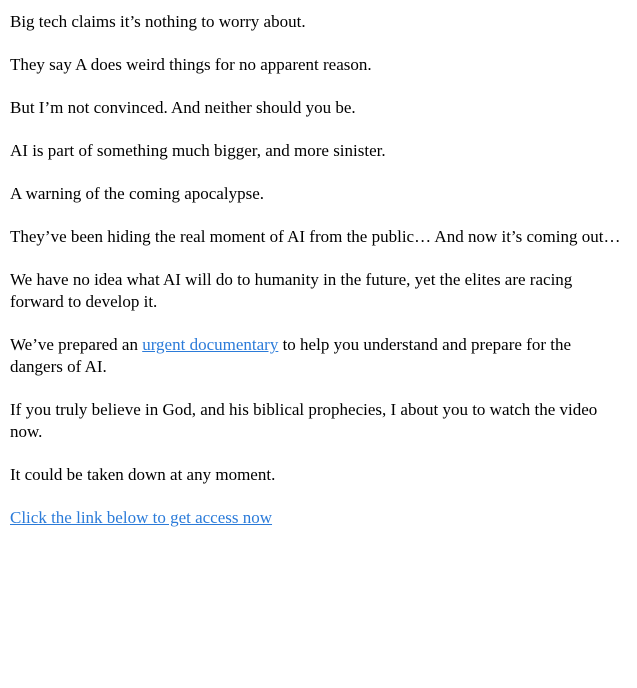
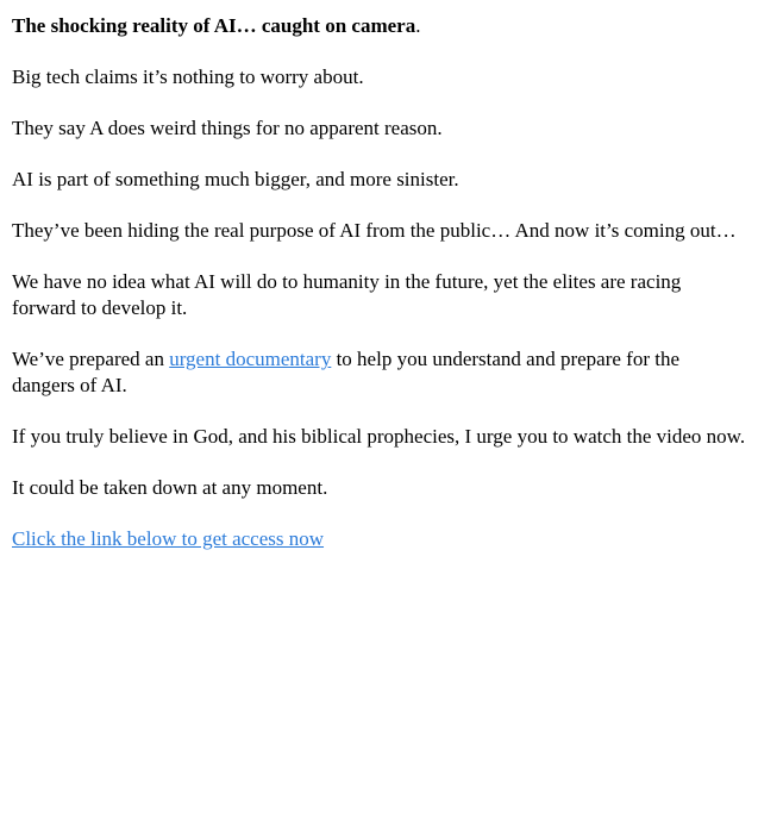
+ The shocking reality of AI… caught on camera.
  Big tech claims it’s nothing to worry about.
  They say A does weird things for no apparent reason.
- But I’m not convinced. And neither should you be.
  AI is part of something much bigger, and more sinister.
- A warning of the coming apocalypse.
- They’ve been hiding the real moment of AI from the public… And now it’s coming out…
+ They’ve been hiding the real purpose of AI from the public… And now it’s coming out…
  We have no idea what AI will do to humanity in the future, yet the elites are racing forward to develop it.
  We’ve prepared an urgent documentary to help you understand and prepare for the dangers of AI.
- If you truly believe in God, and his biblical prophecies, I about you to watch the video now.
+ If you truly believe in God, and his biblical prophecies, I urge you to watch the video now.
  It could be taken down at any moment.
  Click the link below to get access now
